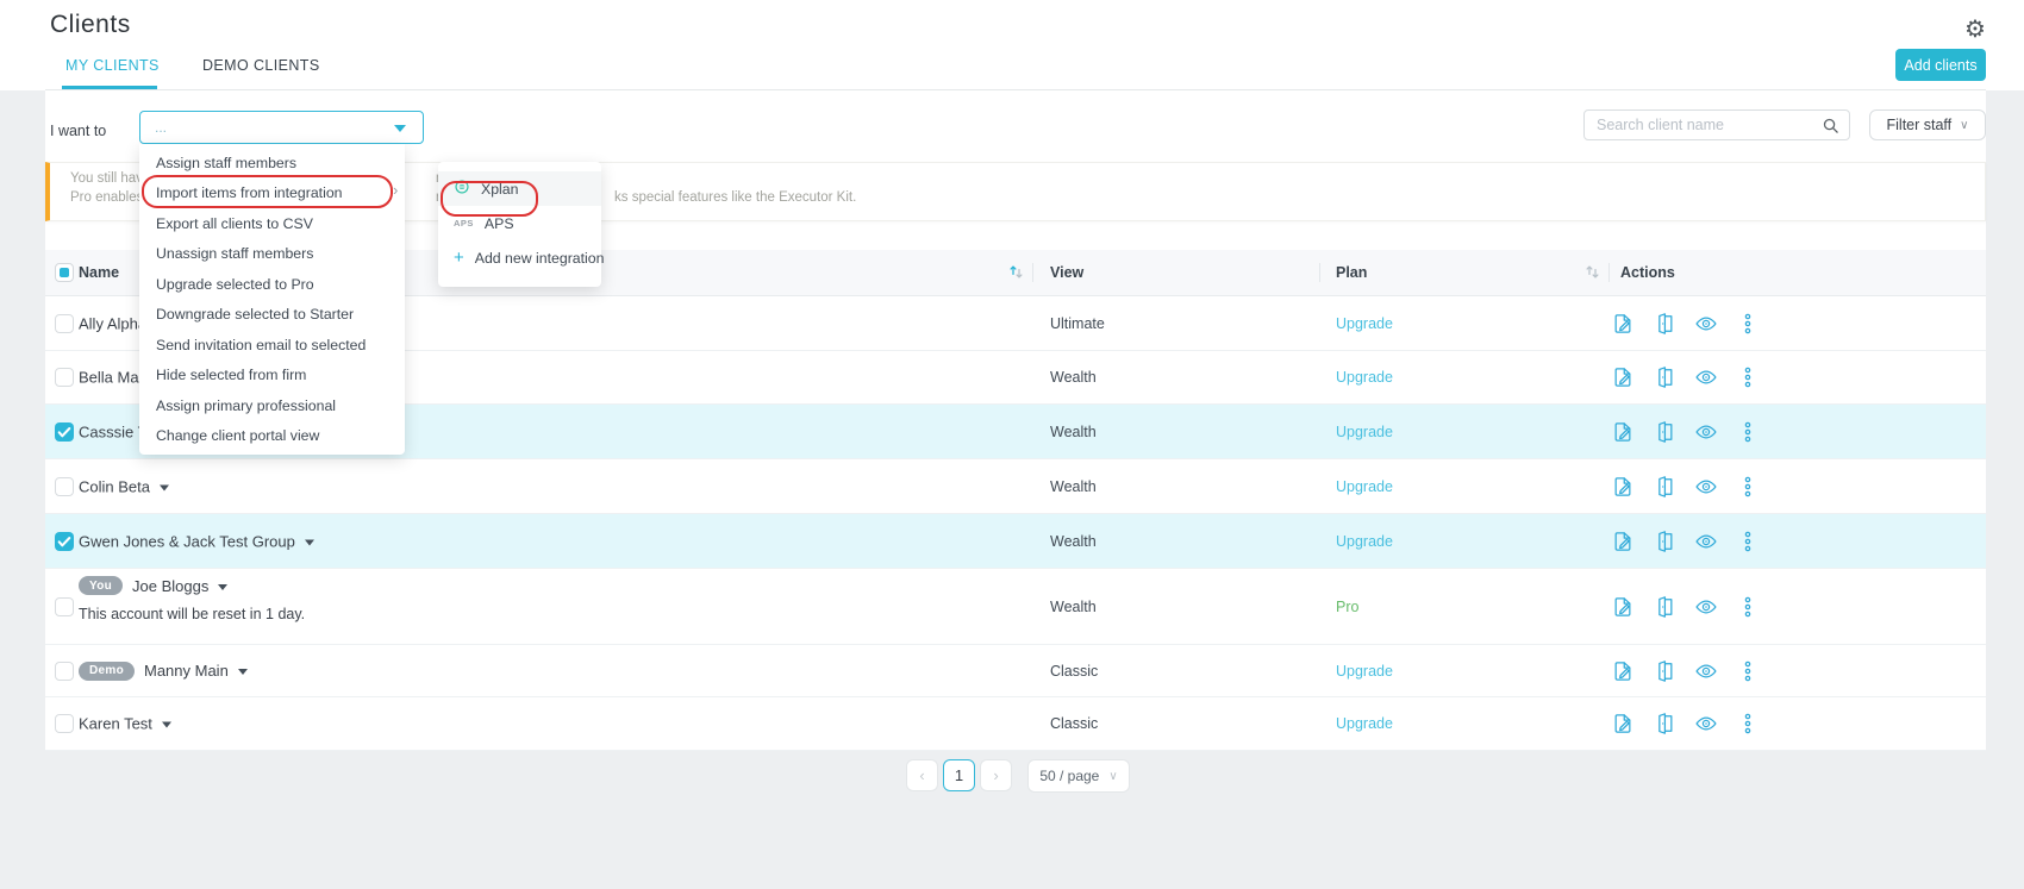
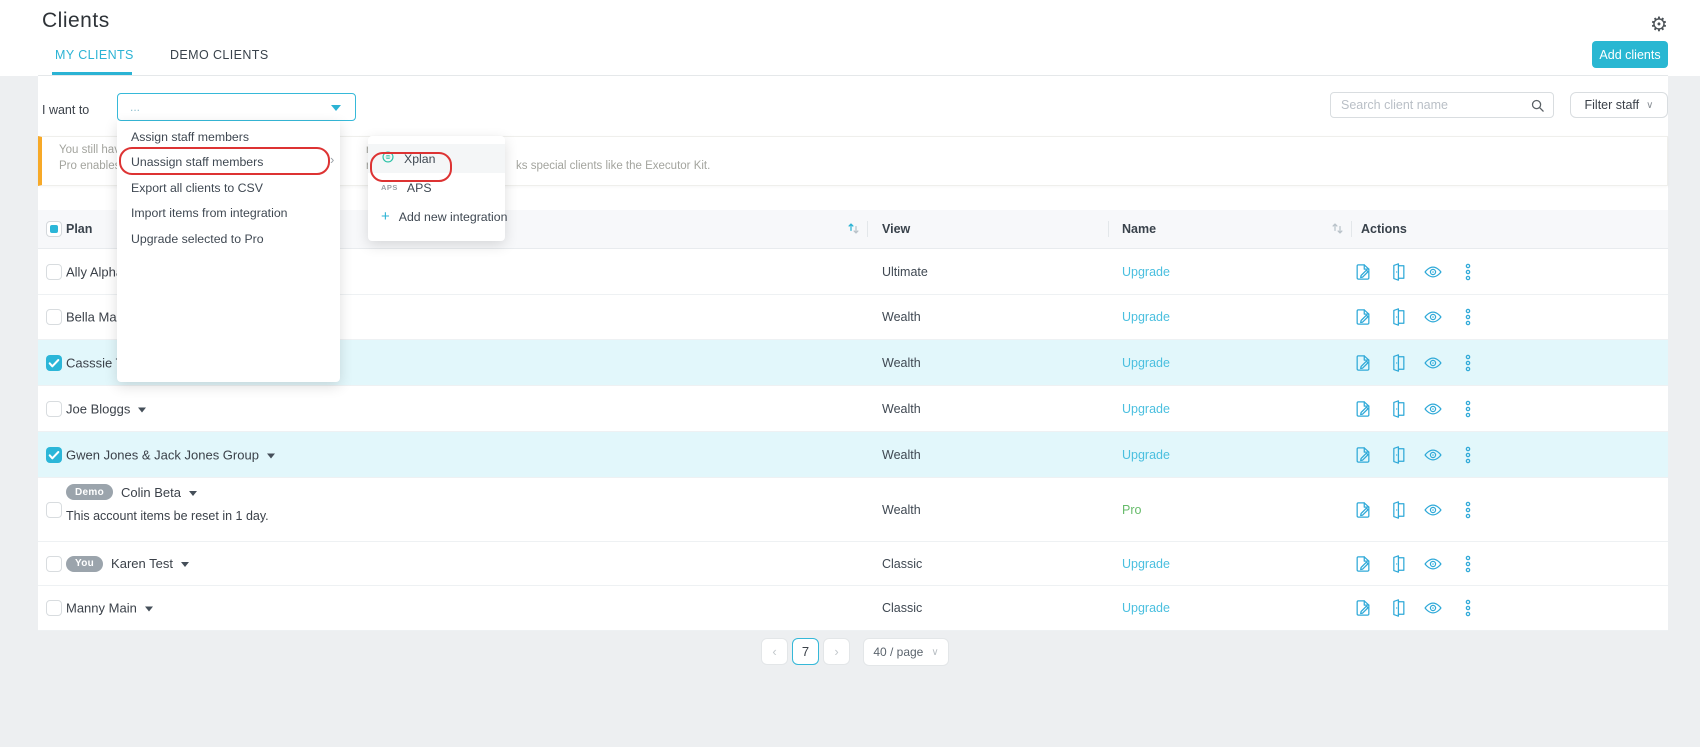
  Clients
  ⚙
  MY CLIENTS
  DEMO CLIENTS
  Add clients
  I want to
  ...
  Search client name
  Filter staff
  ∨
  You still ha
  Pro enable
- ks special features like the Executor Kit.
+ ks special clients like the Executor Kit.
- Name
+ Plan
  View
- Plan
+ Name
  Actions
  Ally Alph
  Ultimate
  Upgrade
  Bella Ma
  Wealth
  Upgrade
  Casssie
  Wealth
  Upgrade
- Colin Beta
+ Joe Bloggs
  Wealth
  Upgrade
- Gwen Jones & Jack Test Group
+ Gwen Jones & Jack Jones Group
  Wealth
  Upgrade
- You
+ Demo
- Joe Bloggs
+ Colin Beta
- This account will be reset in 1 day.
+ This account items be reset in 1 day.
  Wealth
  Pro
- Demo
+ You
- Manny Main
+ Karen Test
  Classic
  Upgrade
- Karen Test
+ Manny Main
  Classic
  Upgrade
  Assign staff members
- Import items from integration
+ Unassign staff members
  Export all clients to CSV
- Unassign staff members
+ Import items from integration
  Upgrade selected to Pro
- Downgrade selected to Starter
- Send invitation email to selected
- Hide selected from firm
- Assign primary professional
- Change client portal view
  ›
  Xplan
  APS
  APS
  +
  Add new integration
  ‹
- 1
+ 7
  ›
- 50 / page
+ 40 / page
  ∨
